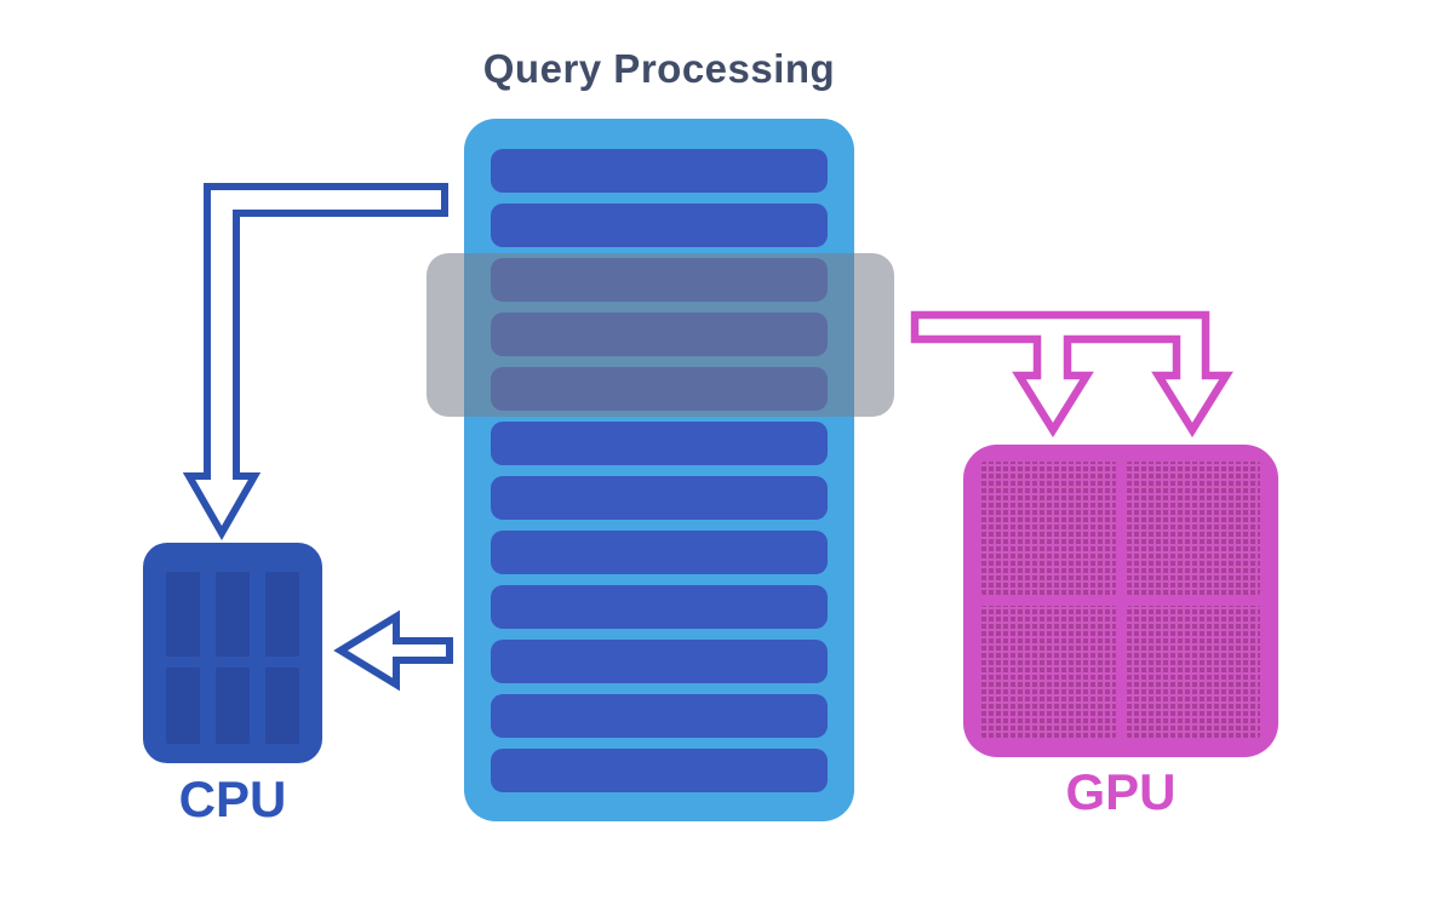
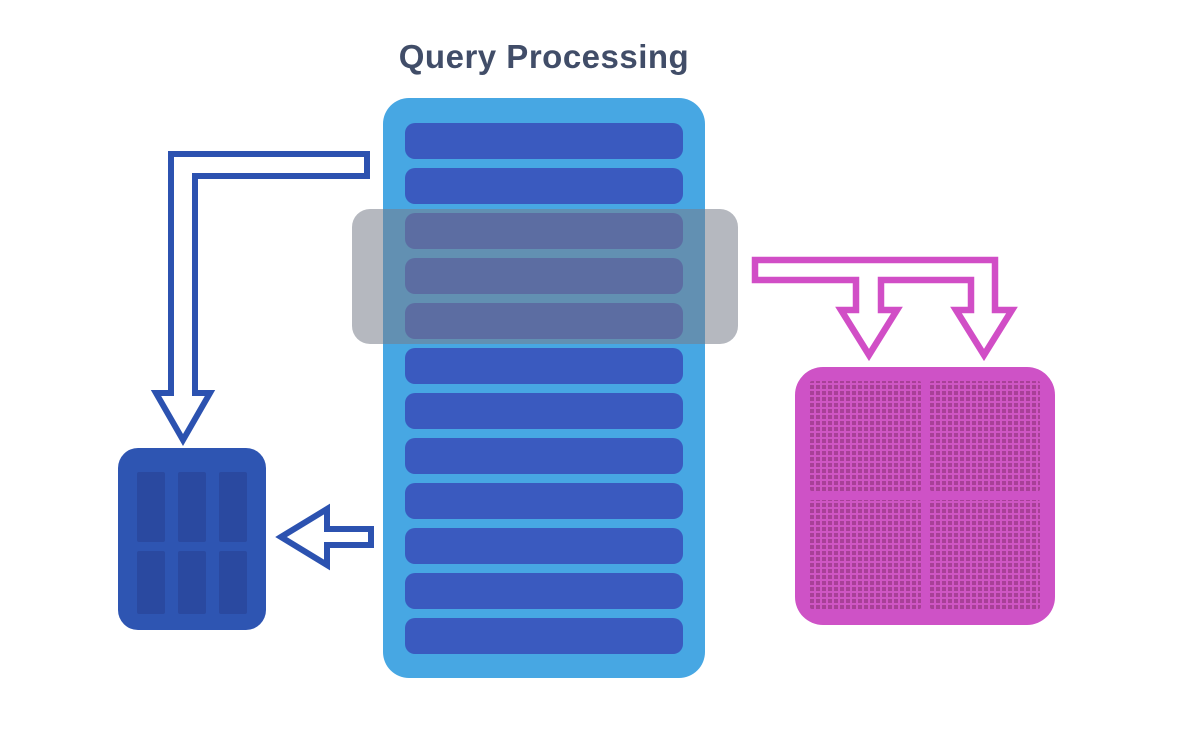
  Query Processing
- CPU
- GPU
